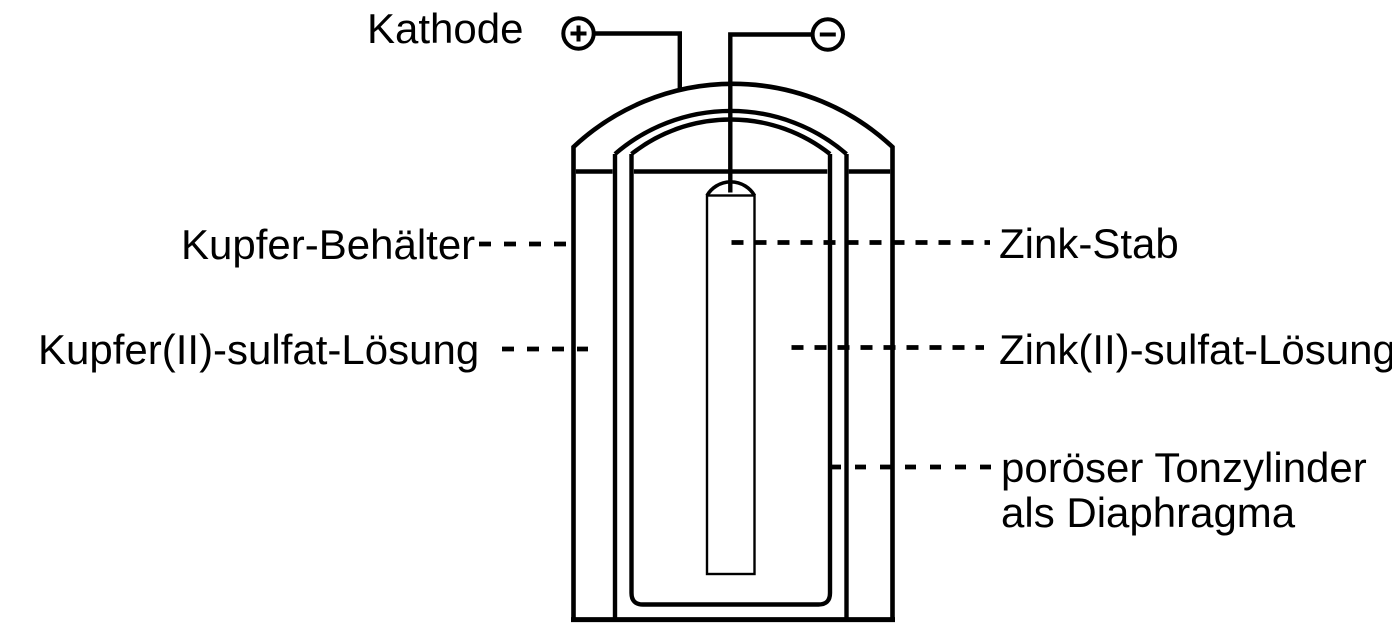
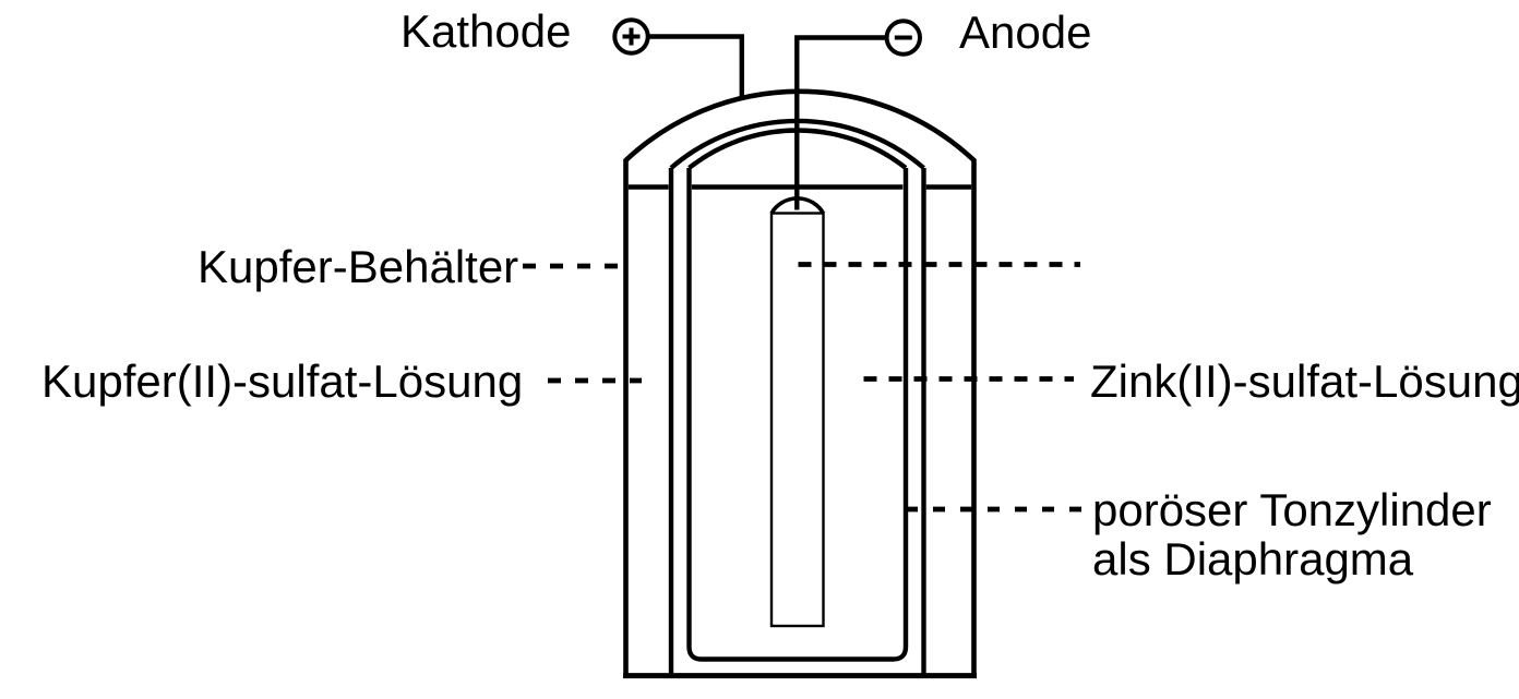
  Kathode
+ Anode
  Kupfer-Behälter
  Kupfer(II)-sulfat-Lösung
- Zink-Stab
  Zink(II)-sulfat-Lösung
  poröser Tonzylinder
  als Diaphragma
